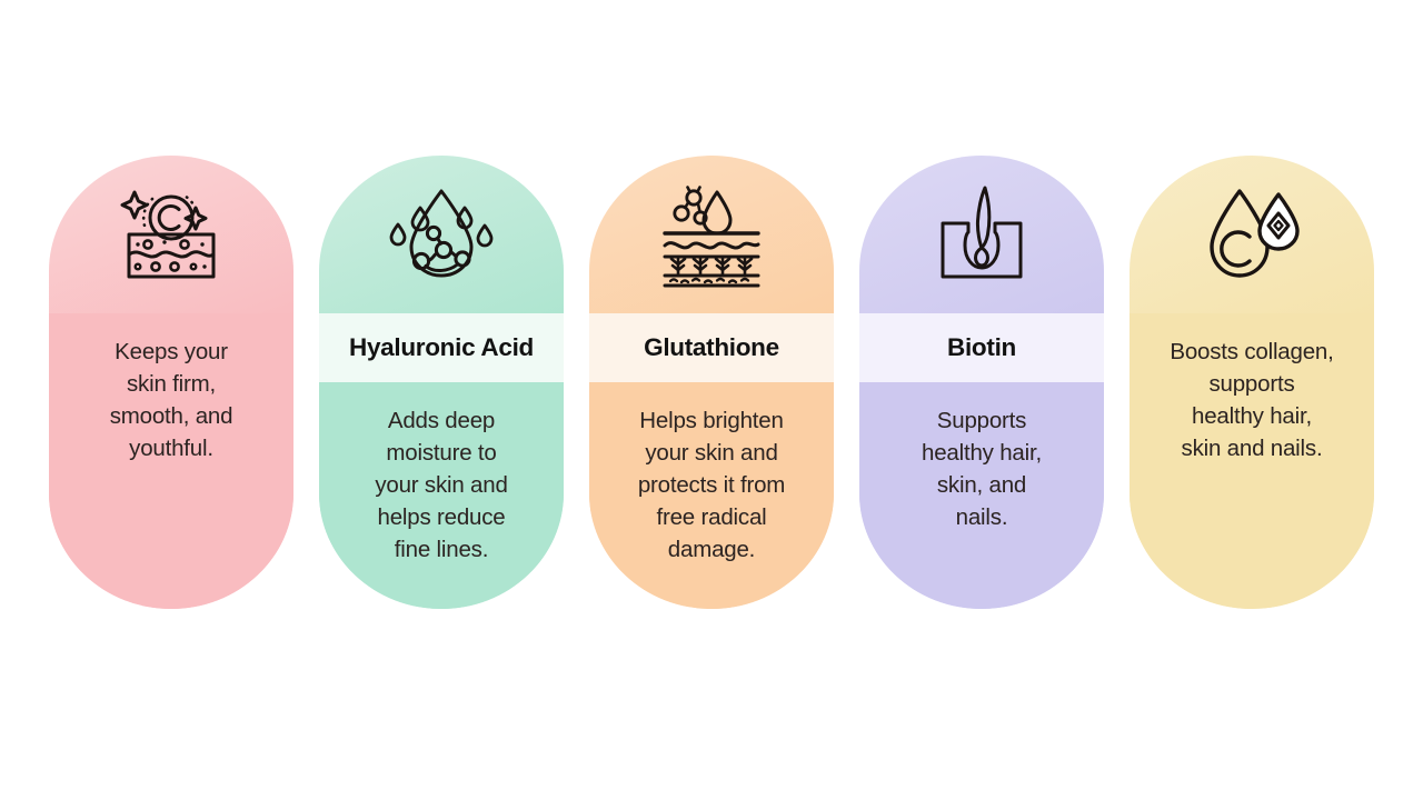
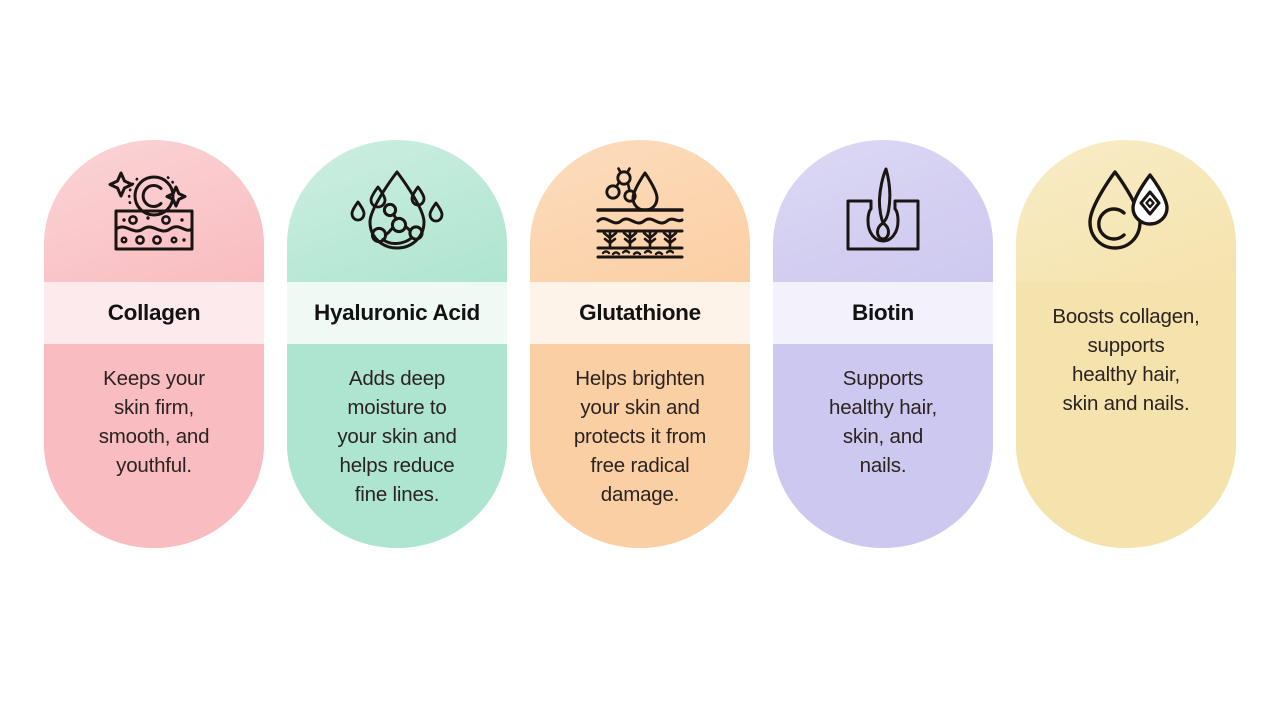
+ Collagen
  Keeps your
  skin firm,
  smooth, and
  youthful.
  Hyaluronic Acid
  Adds deep
  moisture to
  your skin and
  helps reduce
  fine lines.
  Glutathione
  Helps brighten
  your skin and
  protects it from
  free radical
  damage.
  Biotin
  Supports
  healthy hair,
  skin, and
  nails.
  Boosts collagen,
  supports
  healthy hair,
  skin and nails.
